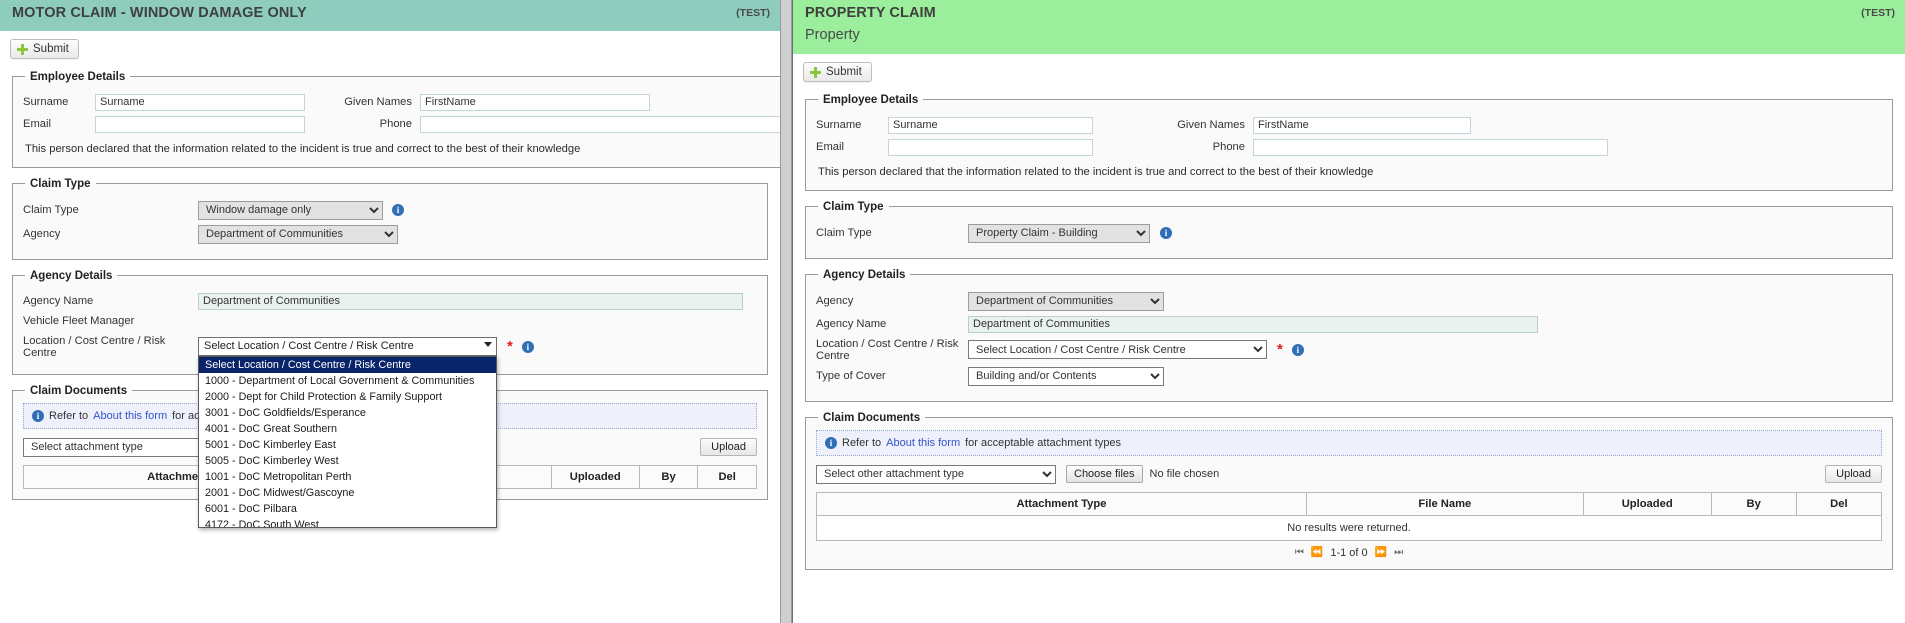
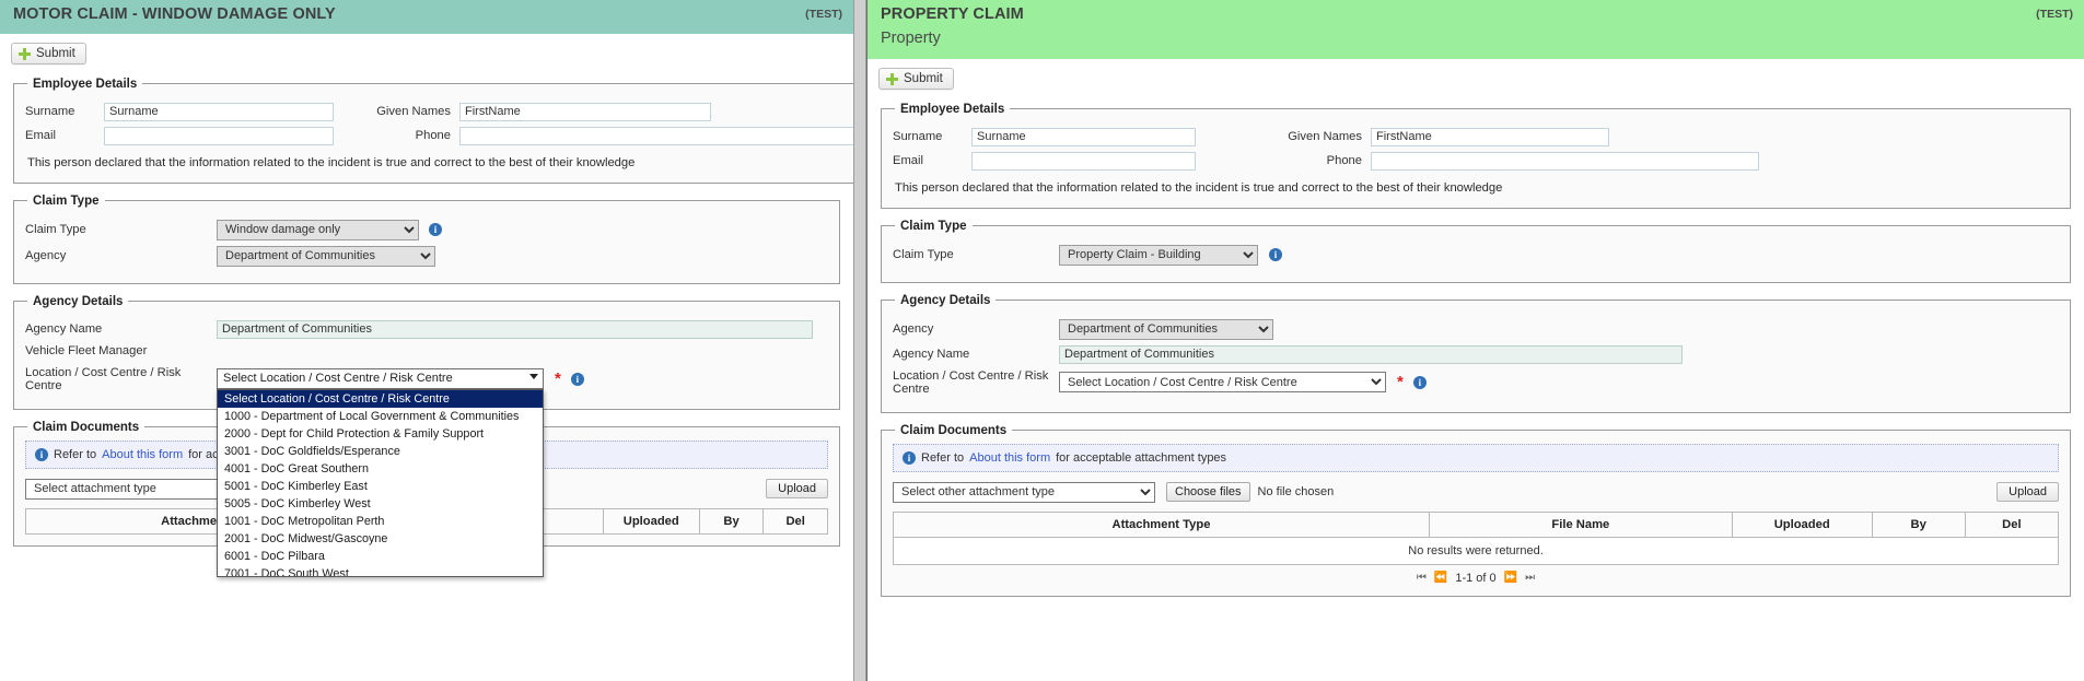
  MOTOR CLAIM - WINDOW DAMAGE ONLY
  (TEST)
  Submit
  Employee Details
  Surname
  Surname
  Given Names
  FirstName
  Email
  Phone
  This person declared that the information related to the incident is true and correct to the best of their knowledge
  Claim Type
  Claim Type
  Window damage only
  i
  Agency
  Department of Communities
  Agency Details
  Agency Name
  Department of Communities
  Vehicle Fleet Manager
  Location / Cost Centre / Risk Centre
  Select Location / Cost Centre / Risk Centre
  Select Location / Cost Centre / Risk Centre
  1000 - Department of Local Government & Communities
  2000 - Dept for Child Protection & Family Support
  3001 - DoC Goldfields/Esperance
  4001 - DoC Great Southern
  5001 - DoC Kimberley East
  5005 - DoC Kimberley West
  1001 - DoC Metropolitan Perth
  2001 - DoC Midwest/Gascoyne
  6001 - DoC Pilbara
- 4172 - DoC South West
+ 7001 - DoC South West
  *
  i
  Claim Documents
  i
  Refer to
  About this form
  Select attachment type
  Upload
  PROPERTY CLAIM
  Property
  (TEST)
  Submit
  Employee Details
  Surname
  Surname
  Given Names
  FirstName
  Email
  Phone
  This person declared that the information related to the incident is true and correct to the best of their knowledge
  Claim Type
  Claim Type
  Property Claim - Building
  i
  Agency Details
  Agency
  Department of Communities
  Agency Name
  Department of Communities
  Location / Cost Centre / Risk Centre
  Select Location / Cost Centre / Risk Centre
  *
  i
- Type of Cover
- Building and/or Contents
  Claim Documents
  i
  Refer to
  About this form
  for acceptable attachment types
  Select other attachment type
  Choose files
  No file chosen
  Upload
  Attachment Type	File Name	Uploaded	By	Del
  No results were returned.
  ⏮
  ⏪
  1-1 of 0
  ⏩
  ⏭
